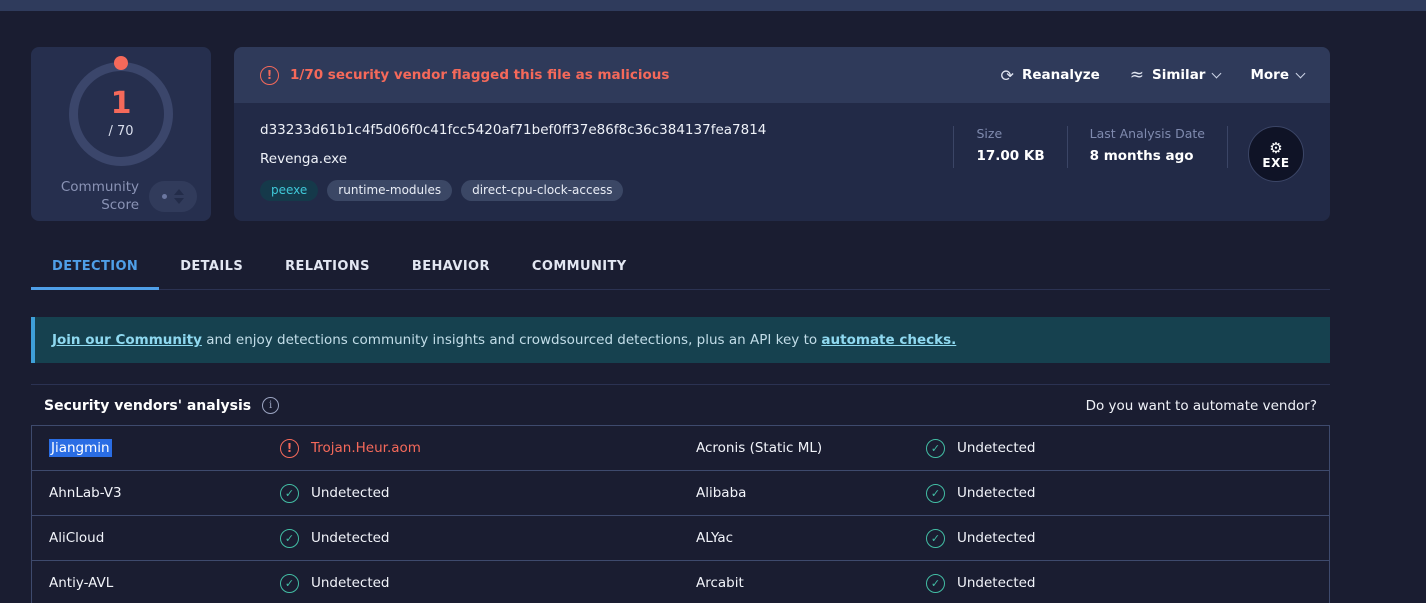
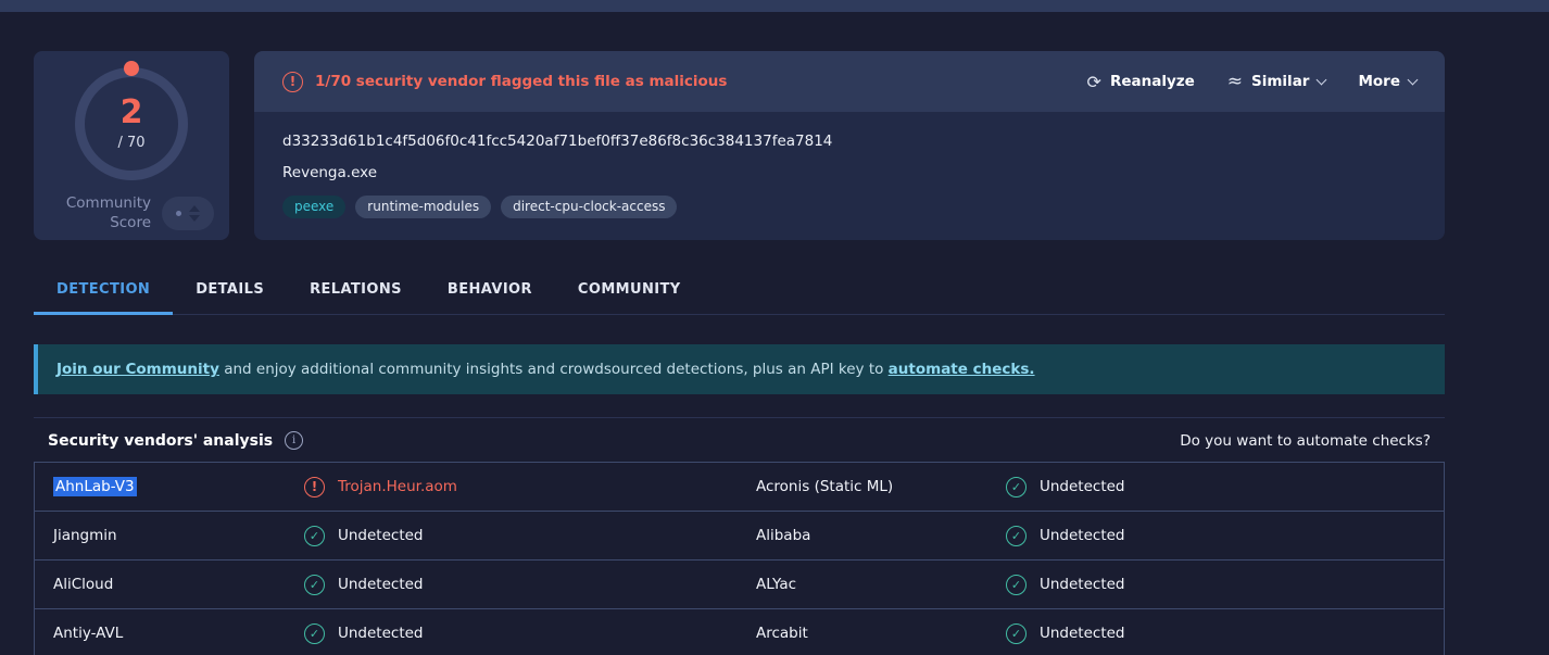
- 1
+ 2
  / 70
  Community
  Score
  1/70 security vendor flagged this file as malicious
  Reanalyze
  Similar
  More
  d33233d61b1c4f5d06f0c41fcc5420af71bef0ff37e86f8c36c384137fea7814
  Revenga.exe
  peexe
  runtime-modules
  direct-cpu-clock-access
- Size
- 17.00 KB
- Last Analysis Date
- 8 months ago
- EXE
  DETECTION
  DETAILS
  RELATIONS
  BEHAVIOR
  COMMUNITY
- Join our Community and enjoy detections community insights and crowdsourced detections, plus an API key to automate checks.
+ Join our Community and enjoy additional community insights and crowdsourced detections, plus an API key to automate checks.
  Security vendors' analysis
- Do you want to automate vendor?
+ Do you want to automate checks?
- Jiangmin
+ AhnLab-V3
  Trojan.Heur.aom
  Acronis (Static ML)
  Undetected
- AhnLab-V3
+ Jiangmin
  Undetected
  Alibaba
  Undetected
  AliCloud
  Undetected
  ALYac
  Undetected
  Antiy-AVL
  Undetected
  Arcabit
  Undetected
